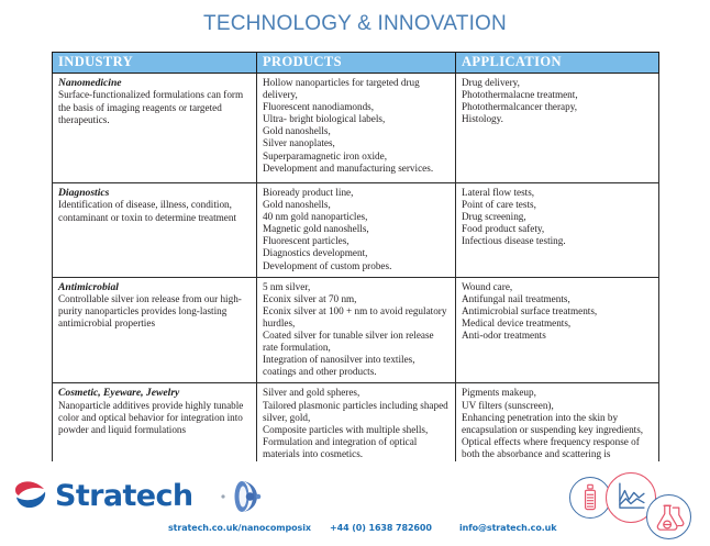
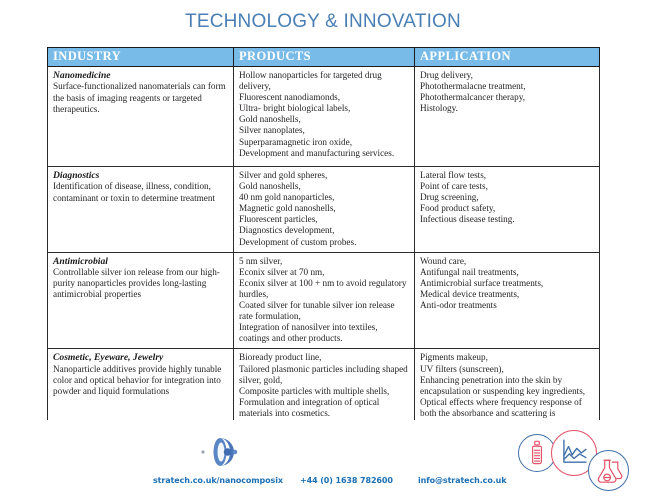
  TECHNOLOGY & INNOVATION
  INDUSTRY	PRODUCTS	APPLICATION
- Nanomedicine Surface-functionalized formulations can form the basis of imaging reagents or targeted therapeutics.	Hollow nanoparticles for targeted drug delivery, Fluorescent nanodiamonds, Ultra- bright biological labels, Gold nanoshells, Silver nanoplates, Superparamagnetic iron oxide, Development and manufacturing services.	Drug delivery, Photothermalacne treatment, Photothermalcancer therapy, Histology.
+ Nanomedicine Surface-functionalized nanomaterials can form the basis of imaging reagents or targeted therapeutics.	Hollow nanoparticles for targeted drug delivery, Fluorescent nanodiamonds, Ultra- bright biological labels, Gold nanoshells, Silver nanoplates, Superparamagnetic iron oxide, Development and manufacturing services.	Drug delivery, Photothermalacne treatment, Photothermalcancer therapy, Histology.
- Diagnostics Identification of disease, illness, condition, contaminant or toxin to determine treatment	Bioready product line, Gold nanoshells, 40 nm gold nanoparticles, Magnetic gold nanoshells, Fluorescent particles, Diagnostics development, Development of custom probes.	Lateral flow tests, Point of care tests, Drug screening, Food product safety, Infectious disease testing.
+ Diagnostics Identification of disease, illness, condition, contaminant or toxin to determine treatment	Silver and gold spheres, Gold nanoshells, 40 nm gold nanoparticles, Magnetic gold nanoshells, Fluorescent particles, Diagnostics development, Development of custom probes.	Lateral flow tests, Point of care tests, Drug screening, Food product safety, Infectious disease testing.
  Antimicrobial Controllable silver ion release from our high-purity nanoparticles provides long-lasting antimicrobial properties	5 nm silver, Econix silver at 70 nm, Econix silver at 100 + nm to avoid regulatory hurdles, Coated silver for tunable silver ion release rate formulation, Integration of nanosilver into textiles, coatings and other products.	Wound care, Antifungal nail treatments, Antimicrobial surface treatments, Medical device treatments, Anti-odor treatments
- Cosmetic, Eyeware, Jewelry Nanoparticle additives provide highly tunable color and optical behavior for integration into powder and liquid formulations	Silver and gold spheres, Tailored plasmonic particles including shaped silver, gold, Composite particles with multiple shells, Formulation and integration of optical materials into cosmetics.	Pigments makeup, UV filters (sunscreen), Enhancing penetration into the skin by encapsulation or suspending key ingredients, Optical effects where frequency response of both the absorbance and scattering is
+ Cosmetic, Eyeware, Jewelry Nanoparticle additives provide highly tunable color and optical behavior for integration into powder and liquid formulations	Bioready product line, Tailored plasmonic particles including shaped silver, gold, Composite particles with multiple shells, Formulation and integration of optical materials into cosmetics.	Pigments makeup, UV filters (sunscreen), Enhancing penetration into the skin by encapsulation or suspending key ingredients, Optical effects where frequency response of both the absorbance and scattering is
- Stratech
  stratech.co.uk/nanocomposix
  +44 (0) 1638 782600
  info@stratech.co.uk
